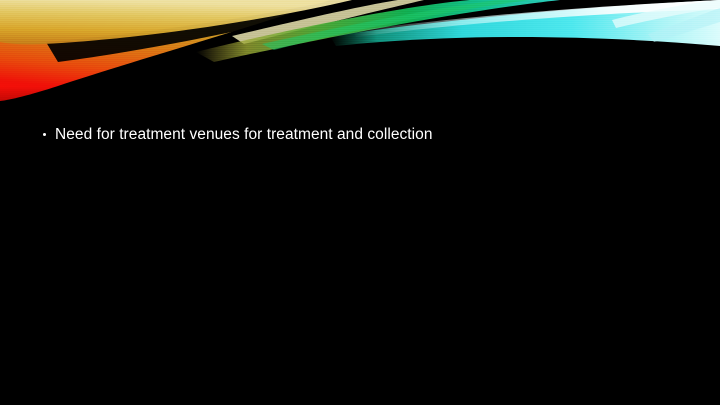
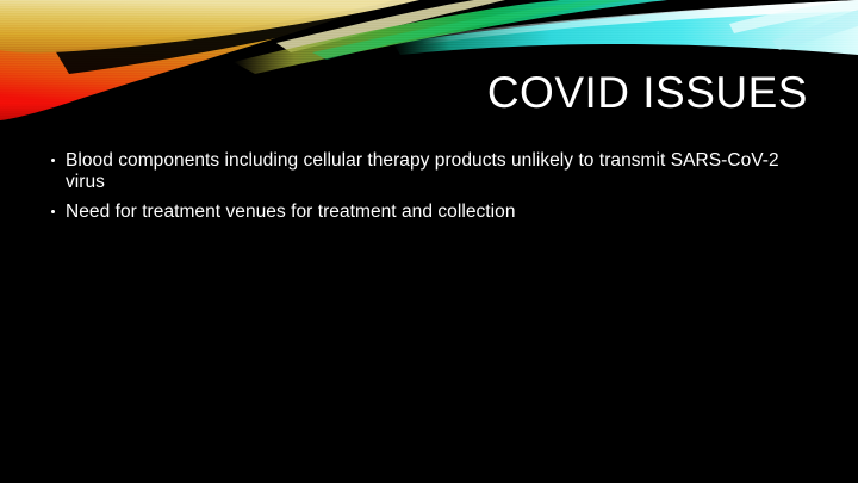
+ COVID ISSUES
+ Blood components including cellular therapy products unlikely to transmit SARS-CoV-2 virus
  Need for treatment venues for treatment and collection
